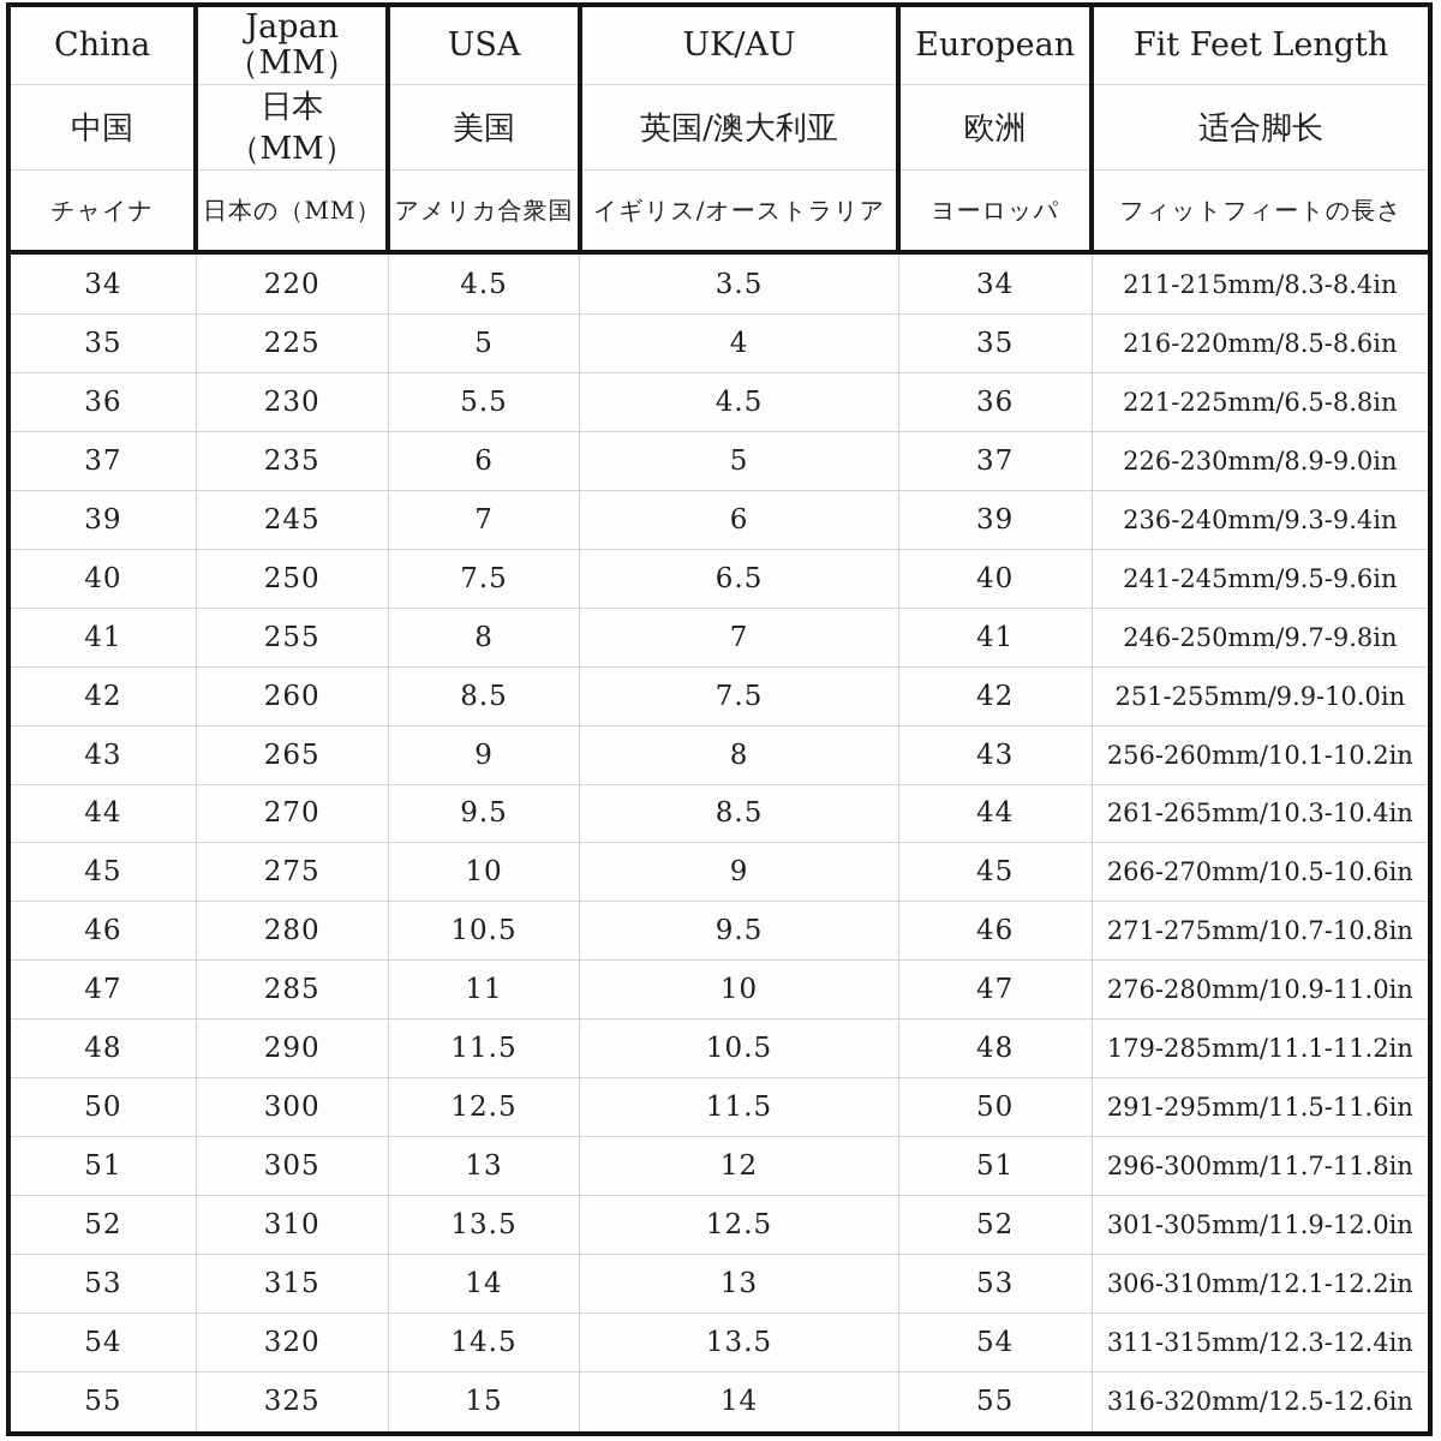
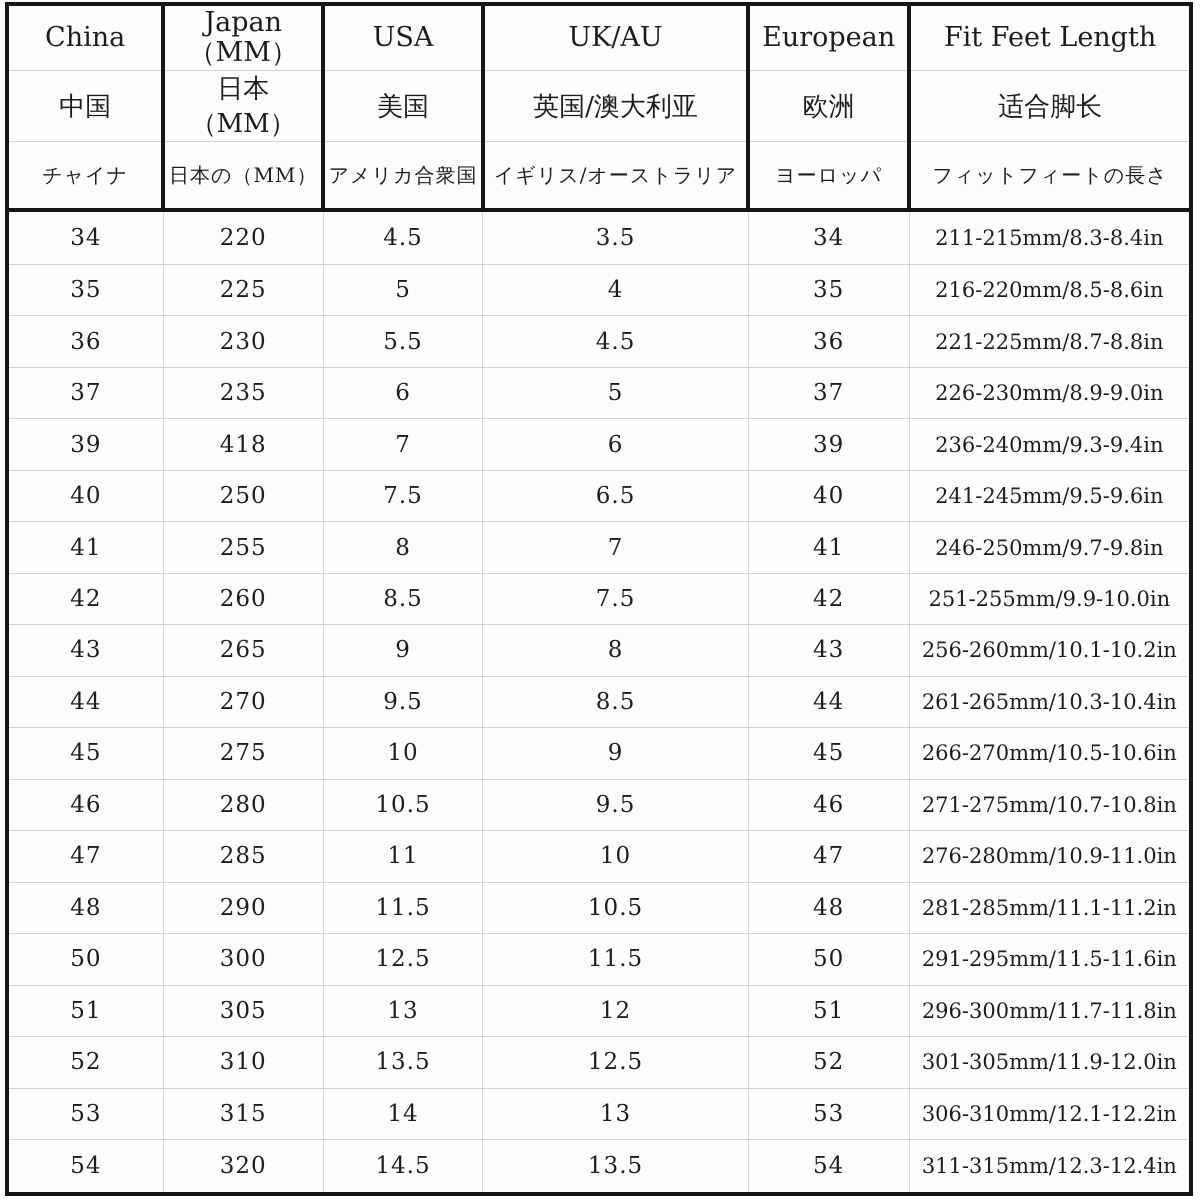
  China	Japan （MM）	USA	UK/AU	European	Fit Feet Length
  中国	日本（MM）	美国	英国/澳大利亚	欧洲	适合脚长
  チャイナ	日本の（MM）	アメリカ合衆国	イギリス/オーストラリア	ヨーロッパ	フィットフィートの長さ
  34	220	4.5	3.5	34	211-215mm/8.3-8.4in
  35	225	5	4	35	216-220mm/8.5-8.6in
- 36	230	5.5	4.5	36	221-225mm/6.5-8.8in
+ 36	230	5.5	4.5	36	221-225mm/8.7-8.8in
  37	235	6	5	37	226-230mm/8.9-9.0in
- 39	245	7	6	39	236-240mm/9.3-9.4in
+ 39	418	7	6	39	236-240mm/9.3-9.4in
  40	250	7.5	6.5	40	241-245mm/9.5-9.6in
  41	255	8	7	41	246-250mm/9.7-9.8in
  42	260	8.5	7.5	42	251-255mm/9.9-10.0in
  43	265	9	8	43	256-260mm/10.1-10.2in
  44	270	9.5	8.5	44	261-265mm/10.3-10.4in
  45	275	10	9	45	266-270mm/10.5-10.6in
  46	280	10.5	9.5	46	271-275mm/10.7-10.8in
  47	285	11	10	47	276-280mm/10.9-11.0in
- 48	290	11.5	10.5	48	179-285mm/11.1-11.2in
+ 48	290	11.5	10.5	48	281-285mm/11.1-11.2in
  50	300	12.5	11.5	50	291-295mm/11.5-11.6in
  51	305	13	12	51	296-300mm/11.7-11.8in
  52	310	13.5	12.5	52	301-305mm/11.9-12.0in
  53	315	14	13	53	306-310mm/12.1-12.2in
  54	320	14.5	13.5	54	311-315mm/12.3-12.4in
- 55	325	15	14	55	316-320mm/12.5-12.6in
